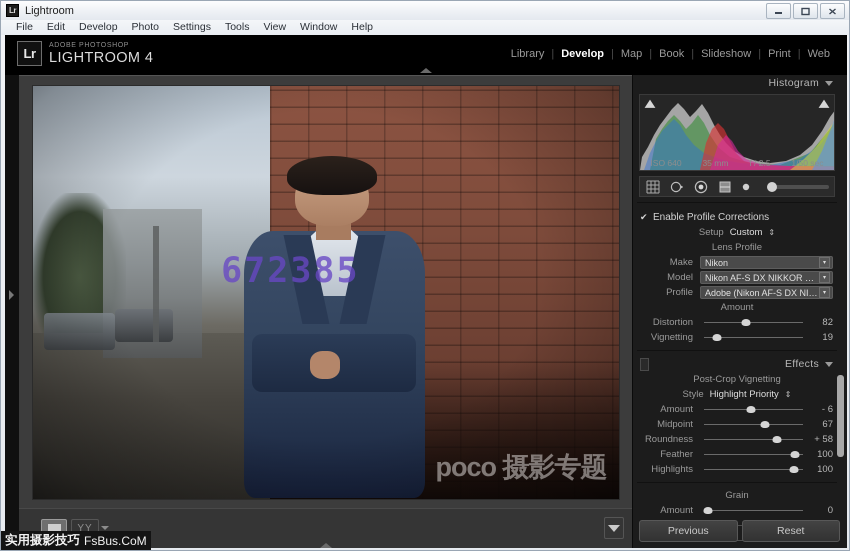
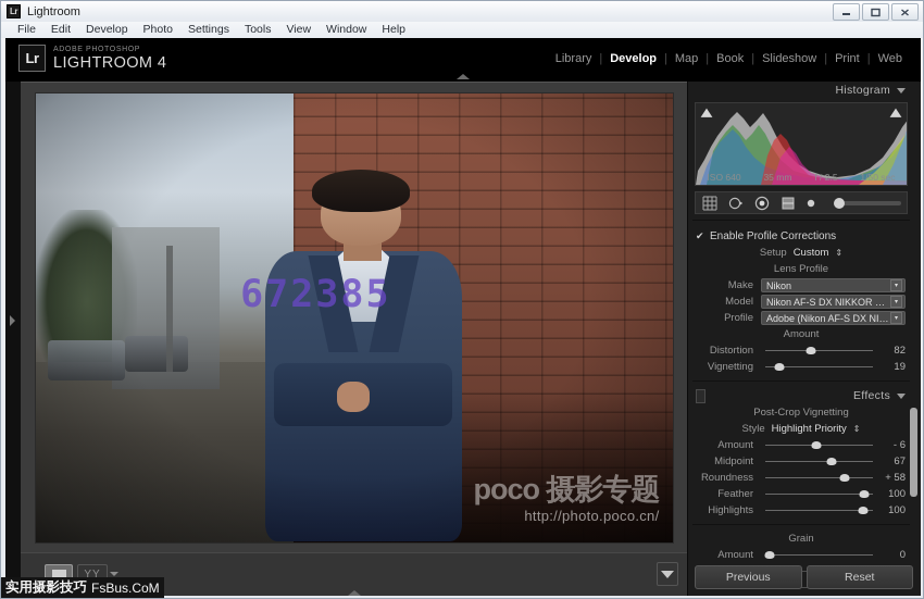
  Lr
  Lightroom
  File
  Edit
  Develop
  Photo
  Settings
  Tools
  View
  Window
  Help
  Lr
  LIGHTROOM 4
  Library
  |
  Develop
  |
  Map
  |
  Book
  |
  Slideshow
  |
  Print
  |
  Web
  672385
  poco 摄影专题
+ http://photo.poco.cn/
  YY
  Histogram
  ISO 640
  35 mm
  f / 2.5
  1/50 sec
  ✔
  Enable Profile Corrections
  Setup
  Custom
  ⇕
  Lens Profile
  Make
  Nikon
  Model
  Nikon AF-S DX NIKKOR 35
  Profile
  Adobe (Nikon AF-S DX NIKK
  Amount
  Distortion
  82
  Vignetting
  19
  Effects
  Post-Crop Vignetting
  Style
  Highlight Priority
  ⇕
  Amount
  - 6
  Midpoint
  67
  Roundness
  + 58
  Feather
  100
  Highlights
  100
  Grain
  Amount
  0
  Previous
  Reset
  实用摄影技巧
  FsBus.CoM
